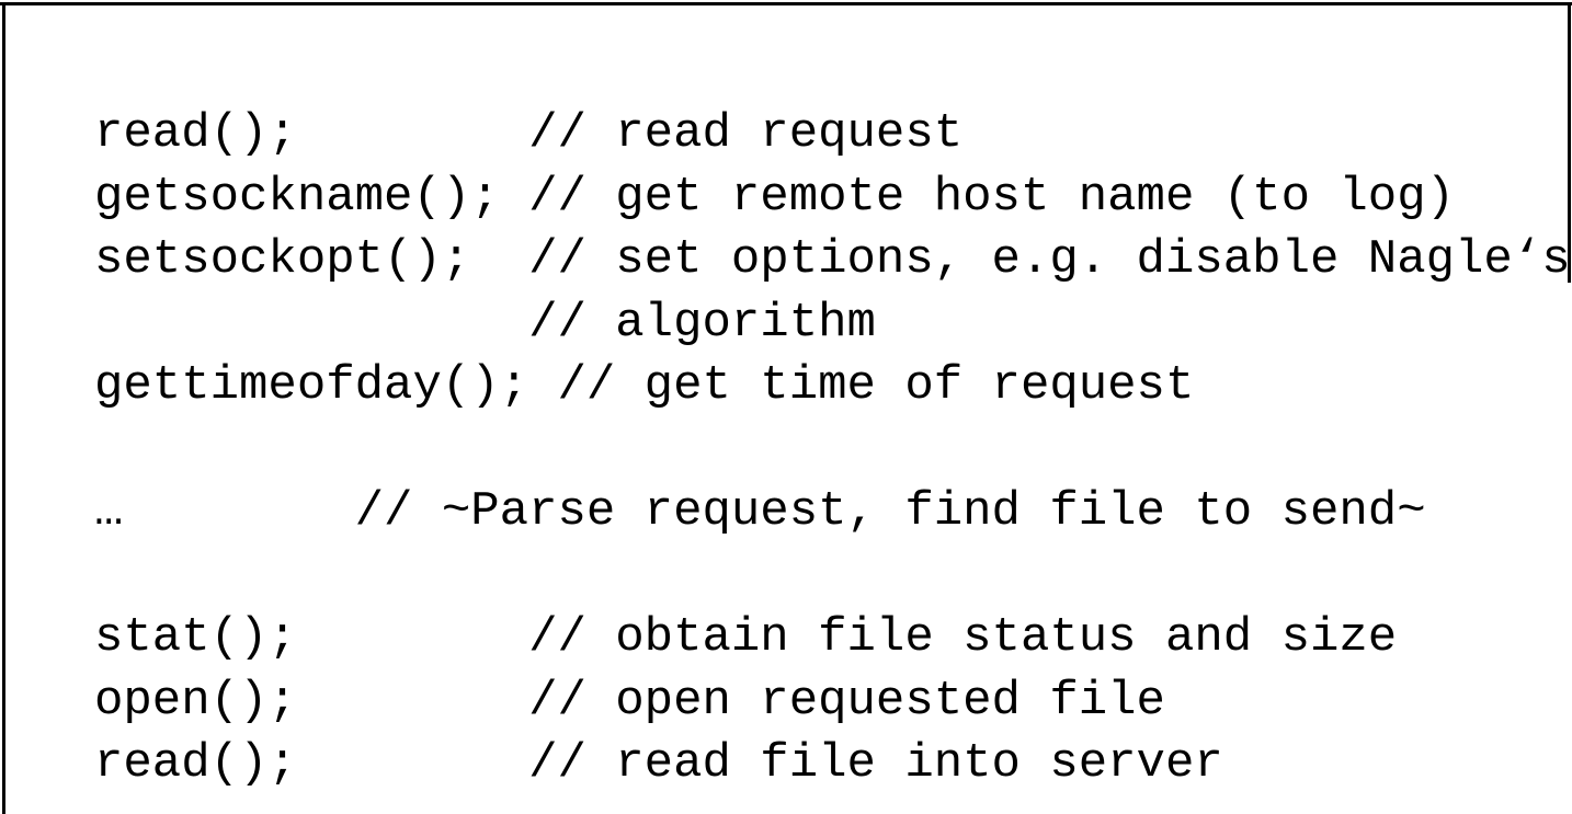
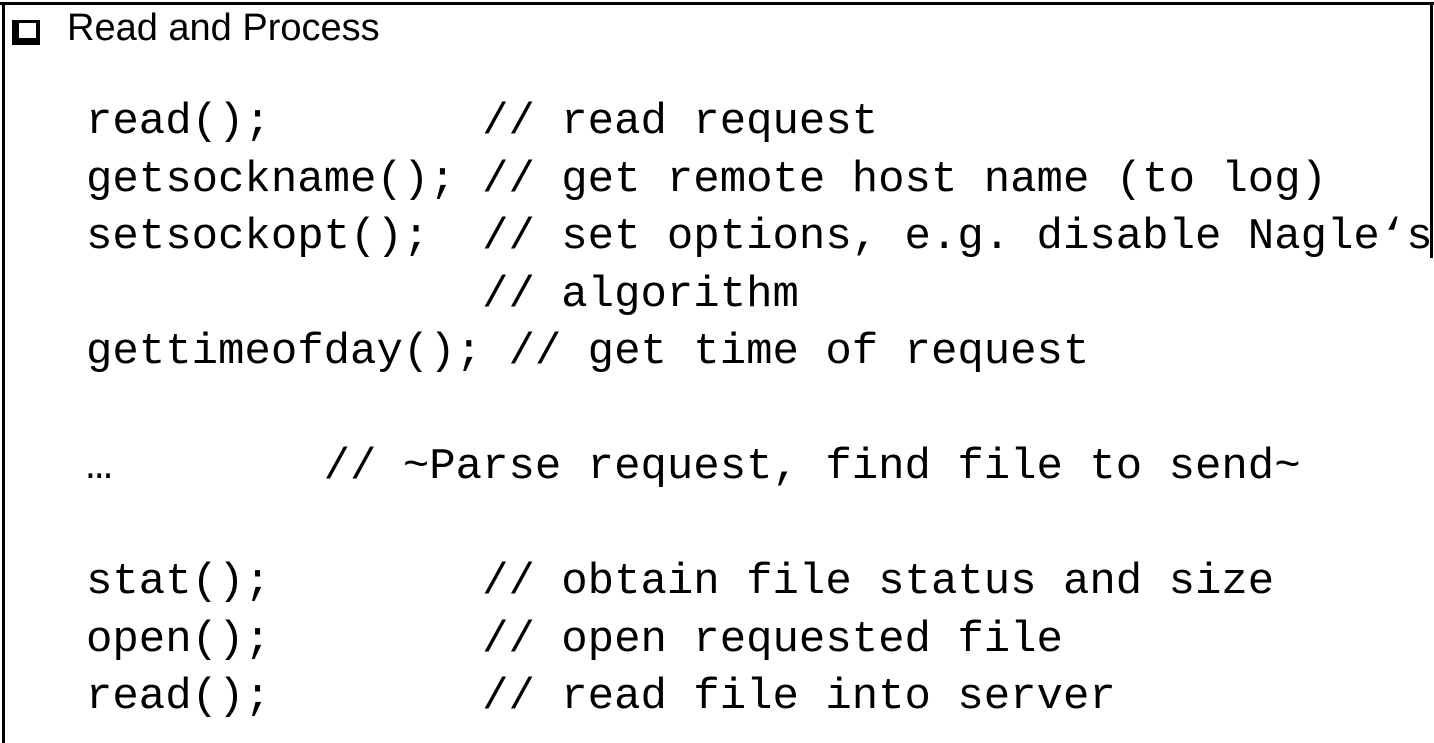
+ Read and Process
  read(); // read request
  getsockname(); // get remote host name (to log)
  setsockopt(); // set options, e.g. disable Nagle‘s
  // algorithm
  gettimeofday(); // get time of request
  … // ~Parse request, find file to send~
  stat(); // obtain file status and size
  open(); // open requested file
  read(); // read file into server
